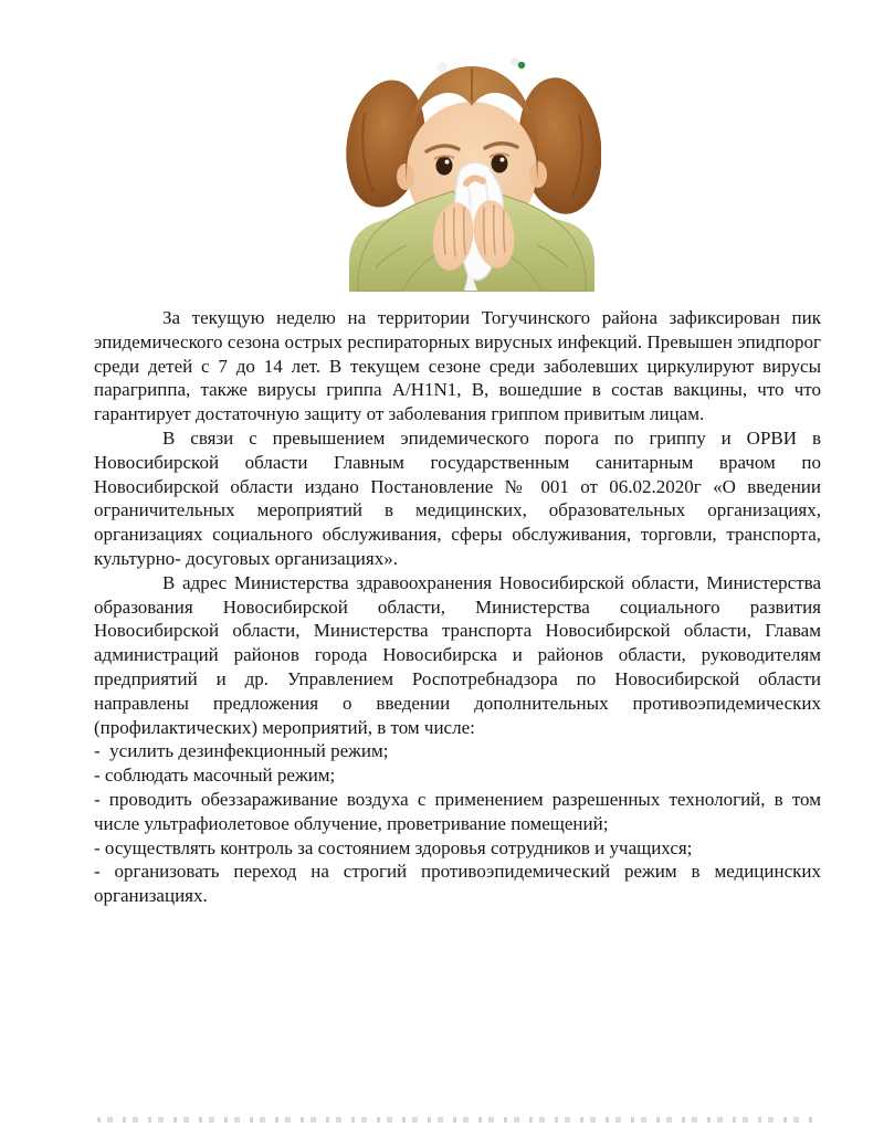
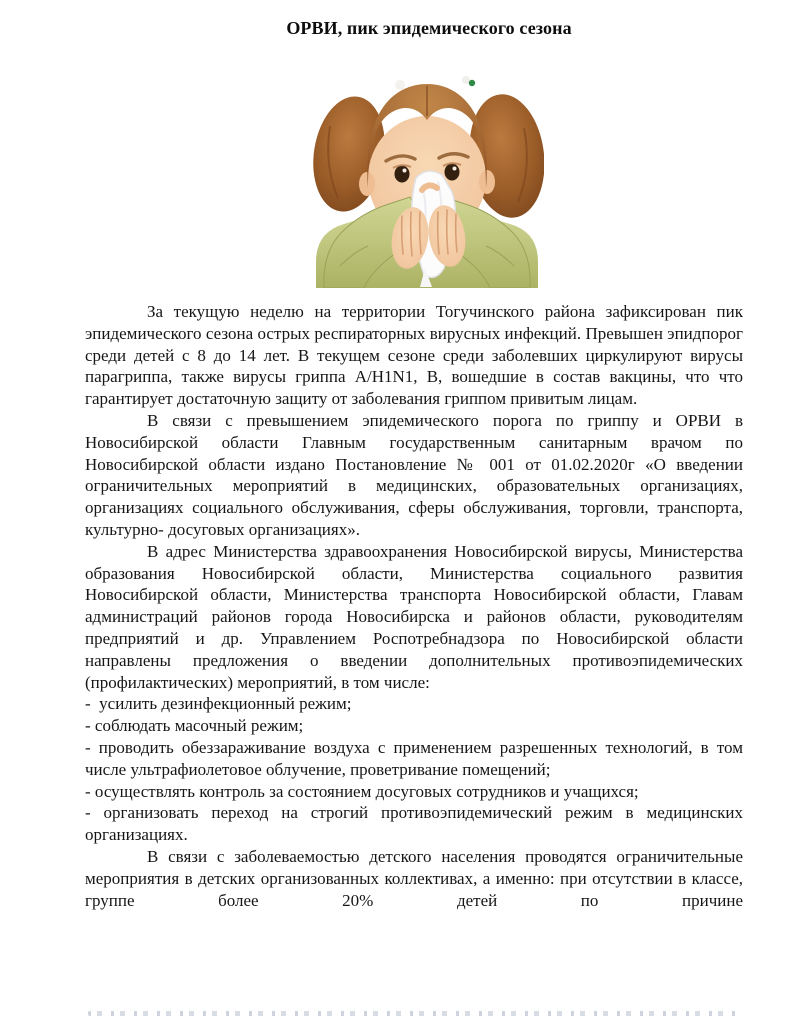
+ ОРВИ, пик эпидемического сезона
- За текущую неделю на территории Тогучинского района зафиксирован пик эпидемического сезона острых респираторных вирусных инфекций. Превышен эпидпорог среди детей с 7 до 14 лет. В текущем сезоне среди заболевших циркулируют вирусы парагриппа, также вирусы гриппа A/H1N1, В, вошедшие в состав вакцины, что что гарантирует достаточную защиту от заболевания гриппом привитым лицам.
+ За текущую неделю на территории Тогучинского района зафиксирован пик эпидемического сезона острых респираторных вирусных инфекций. Превышен эпидпорог среди детей с 8 до 14 лет. В текущем сезоне среди заболевших циркулируют вирусы парагриппа, также вирусы гриппа A/H1N1, В, вошедшие в состав вакцины, что что гарантирует достаточную защиту от заболевания гриппом привитым лицам.
- В связи с превышением эпидемического порога по гриппу и ОРВИ в Новосибирской области Главным государственным санитарным врачом по Новосибирской области издано Постановление № 001 от 06.02.2020г «О введении ограничительных мероприятий в медицинских, образовательных организациях, организациях социального обслуживания, сферы обслуживания, торговли, транспорта, культурно- досуговых организациях».
+ В связи с превышением эпидемического порога по гриппу и ОРВИ в Новосибирской области Главным государственным санитарным врачом по Новосибирской области издано Постановление № 001 от 01.02.2020г «О введении ограничительных мероприятий в медицинских, образовательных организациях, организациях социального обслуживания, сферы обслуживания, торговли, транспорта, культурно- досуговых организациях».
- В адрес Министерства здравоохранения Новосибирской области, Министерства образования Новосибирской области, Министерства социального развития Новосибирской области, Министерства транспорта Новосибирской области, Главам администраций районов города Новосибирска и районов области, руководителям предприятий и др. Управлением Роспотребнадзора по Новосибирской области направлены предложения о введении дополнительных противоэпидемических (профилактических) мероприятий, в том числе:
+ В адрес Министерства здравоохранения Новосибирской вирусы, Министерства образования Новосибирской области, Министерства социального развития Новосибирской области, Министерства транспорта Новосибирской области, Главам администраций районов города Новосибирска и районов области, руководителям предприятий и др. Управлением Роспотребнадзора по Новосибирской области направлены предложения о введении дополнительных противоэпидемических (профилактических) мероприятий, в том числе:
  - усилить дезинфекционный режим;
  - соблюдать масочный режим;
  - проводить обеззараживание воздуха с применением разрешенных технологий, в том числе ультрафиолетовое облучение, проветривание помещений;
- - осуществлять контроль за состоянием здоровья сотрудников и учащихся;
+ - осуществлять контроль за состоянием досуговых сотрудников и учащихся;
  - организовать переход на строгий противоэпидемический режим в медицинских организациях.
+ В связи с заболеваемостью детского населения проводятся ограничительные мероприятия в детских организованных коллективах, а именно: при отсутствии в классе, группе более 20% детей по причине
